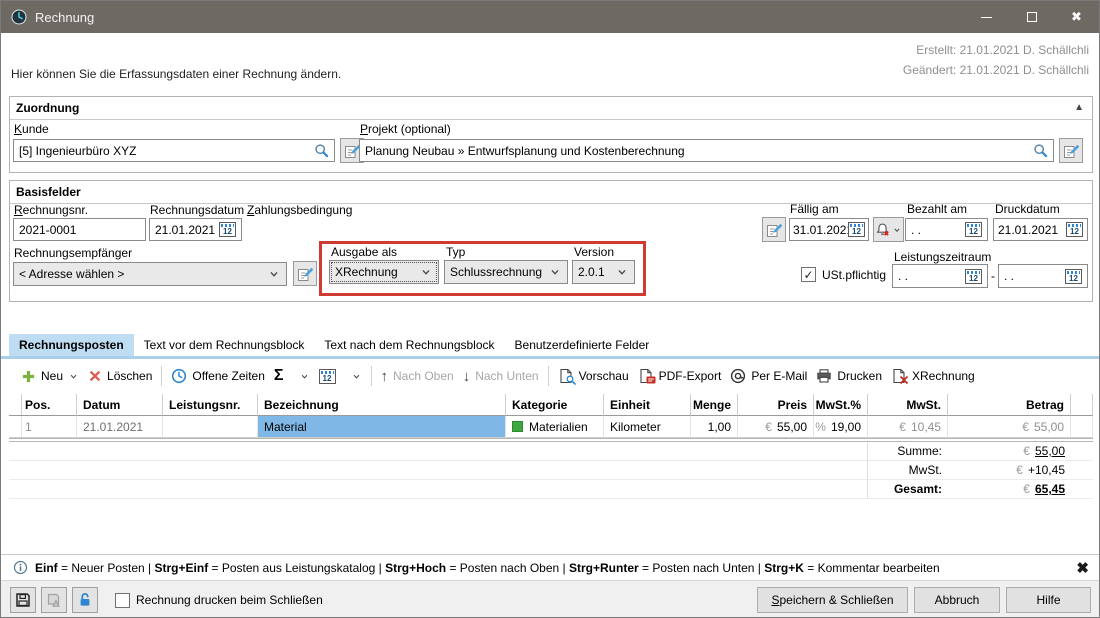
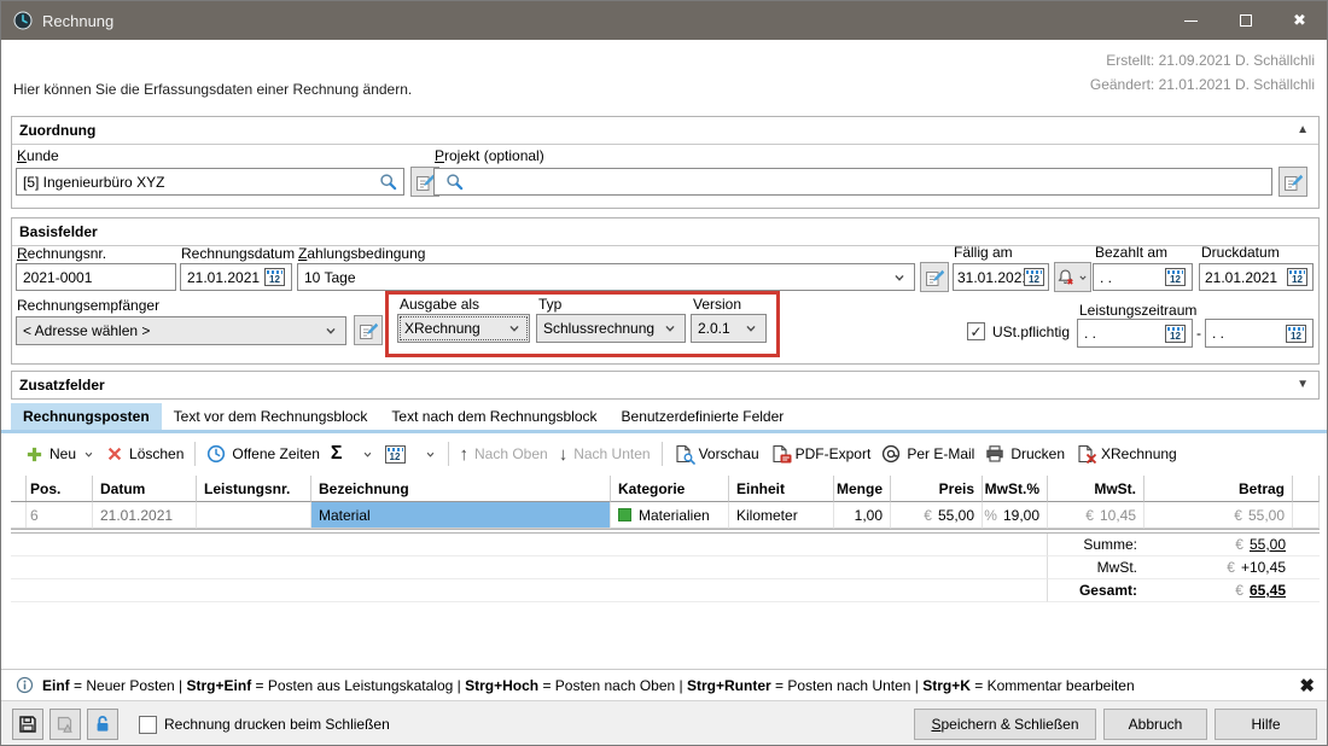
  Rechnung
  ✖
  Hier können Sie die Erfassungsdaten einer Rechnung ändern.
- Erstellt: 21.01.2021 D. Schällchli
+ Erstellt: 21.09.2021 D. Schällchli
  Geändert: 21.01.2021 D. Schällchli
  Zuordnung
  ▲
  Kunde
  [5] Ingenieurbüro XYZ
  Projekt (optional)
- Planung Neubau » Entwurfsplanung und Kostenberechnung
  Basisfelder
  Rechnungsnr.
  2021-0001
  Rechnungsdatum
  21.01.2021
  Zahlungsbedingung
+ 10 Tage
  Fällig am
  31.01.202
  Bezahlt am
  . .
  Druckdatum
  21.01.2021
  Rechnungsempfänger
  < Adresse wählen >
  Ausgabe als
  XRechnung
  Typ
  Schlussrechnung
  Version
  2.0.1
  ✓
  USt.pflichtig
  Leistungszeitraum
  . .
  -
  . .
+ Zusatzfelder
+ ▼
  Rechnungsposten
  Text vor dem Rechnungsblock
  Text nach dem Rechnungsblock
  Benutzerdefinierte Felder
  Neu
  Löschen
  Offene Zeiten
  Σ
  ↑
  Nach Oben
  ↓
  Nach Unten
  Vorschau
  PDF-Export
  Per E-Mail
  Drucken
  XRechnung
  Pos.
  Datum
  Leistungsnr.
  Bezeichnung
  Kategorie
  Einheit
  Menge
  Preis
  MwSt.%
  MwSt.
  Betrag
- 1
+ 6
  21.01.2021
  Material
  Materialien
  Kilometer
  1,00
  €
  55,00
  %
  19,00
  €
  10,45
  €
  55,00
  Summe:
  €
  55,00
  MwSt.
  €
  +10,45
  Gesamt:
  €
  65,45
  Einf
  = Neuer Posten |
  Strg+Einf
  = Posten aus Leistungskatalog |
  Strg+Hoch
  = Posten nach Oben |
  Strg+Runter
  = Posten nach Unten |
  Strg+K
  = Kommentar bearbeiten
  ✖
  Rechnung drucken beim Schließen
  Speichern & Schließen
  Abbruch
  Hilfe
